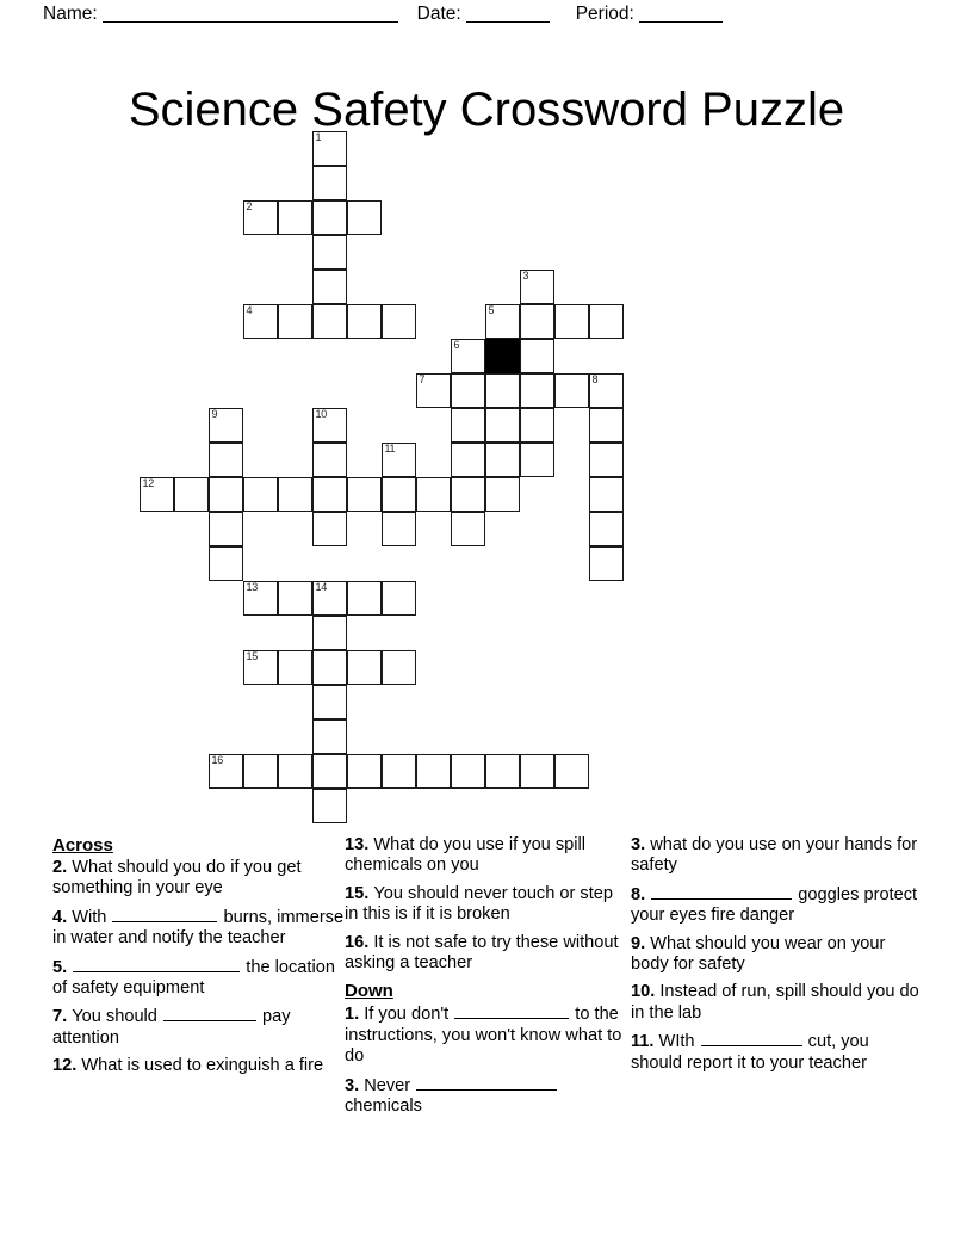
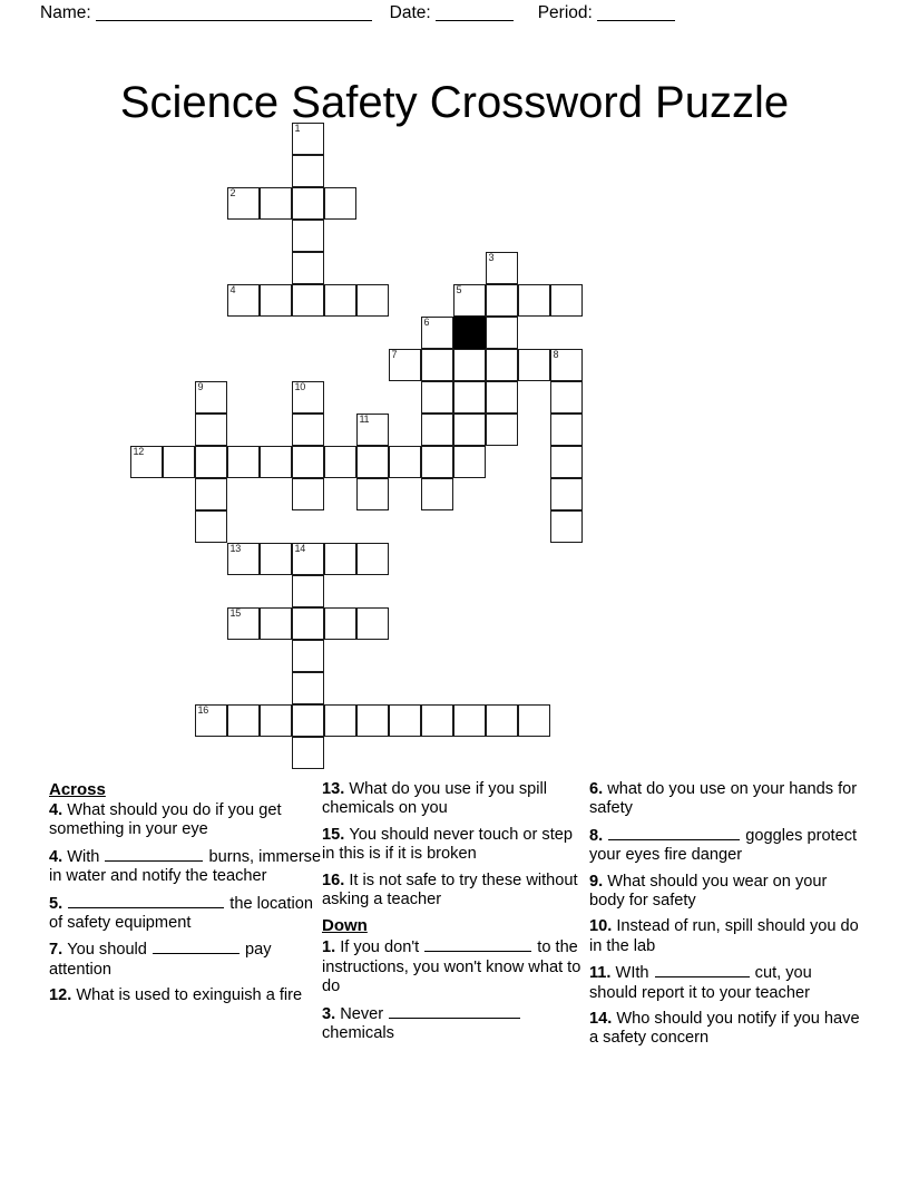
  Name:
  Date:
  Period:
  Science Safety Crossword Puzzle
  1
  2
  3
  4
  5
  6
  7
  8
  9
  10
  11
  12
  13
  14
  15
  16
  Across
- 2. What should you do if you get something in your eye
+ 4. What should you do if you get something in your eye
  4. With burns, immerse in water and notify the teacher
  5. the location of safety equipment
  7. You should pay attention
  12. What is used to exinguish a fire
  13. What do you use if you spill chemicals on you
  15. You should never touch or step in this is if it is broken
  16. It is not safe to try these without asking a teacher
  Down
  1. If you don't to the instructions, you won't know what to do
  3. Never chemicals
- 3. what do you use on your hands for safety
+ 6. what do you use on your hands for safety
  8. goggles protect your eyes fire danger
  9. What should you wear on your body for safety
  10. Instead of run, spill should you do in the lab
  11. WIth cut, you should report it to your teacher
+ 14. Who should you notify if you have a safety concern
